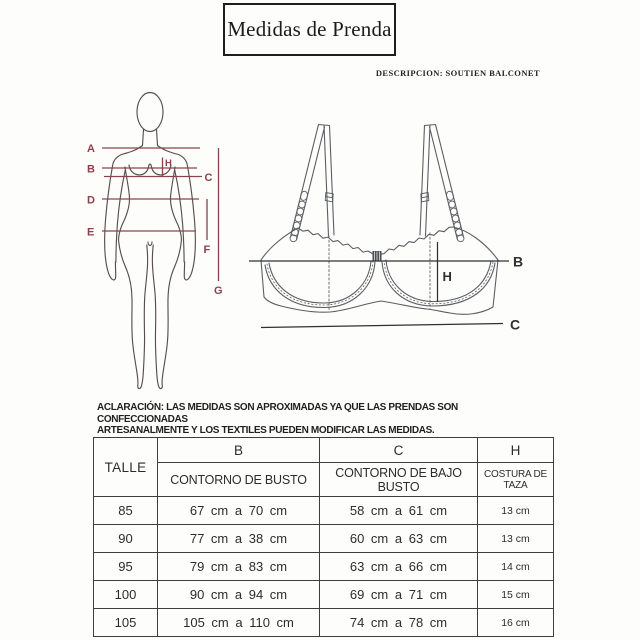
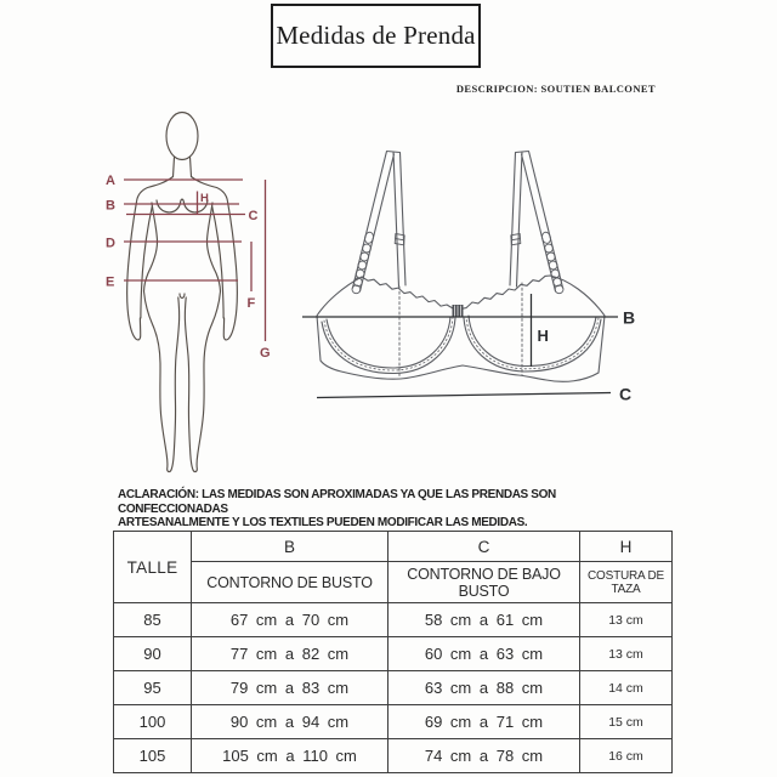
  Medidas de Prenda
  DESCRIPCION: SOUTIEN BALCONET
  A
  B
  H
  C
  D
  E
  F
  G
  B
  H
  C
  ACLARACIÓN: LAS MEDIDAS SON APROXIMADAS YA QUE LAS PRENDAS SON CONFECCIONADAS
  ARTESANALMENTE Y LOS TEXTILES PUEDEN MODIFICAR LAS MEDIDAS.
  TALLE	B	C	H
  CONTORNO DE BUSTO	CONTORNO DE BAJO BUSTO	COSTURA DE TAZA
  85	67 cm a 70 cm	58 cm a 61 cm	13 cm
- 90	77 cm a 38 cm	60 cm a 63 cm	13 cm
+ 90	77 cm a 82 cm	60 cm a 63 cm	13 cm
- 95	79 cm a 83 cm	63 cm a 66 cm	14 cm
+ 95	79 cm a 83 cm	63 cm a 88 cm	14 cm
  100	90 cm a 94 cm	69 cm a 71 cm	15 cm
  105	105 cm a 110 cm	74 cm a 78 cm	16 cm
